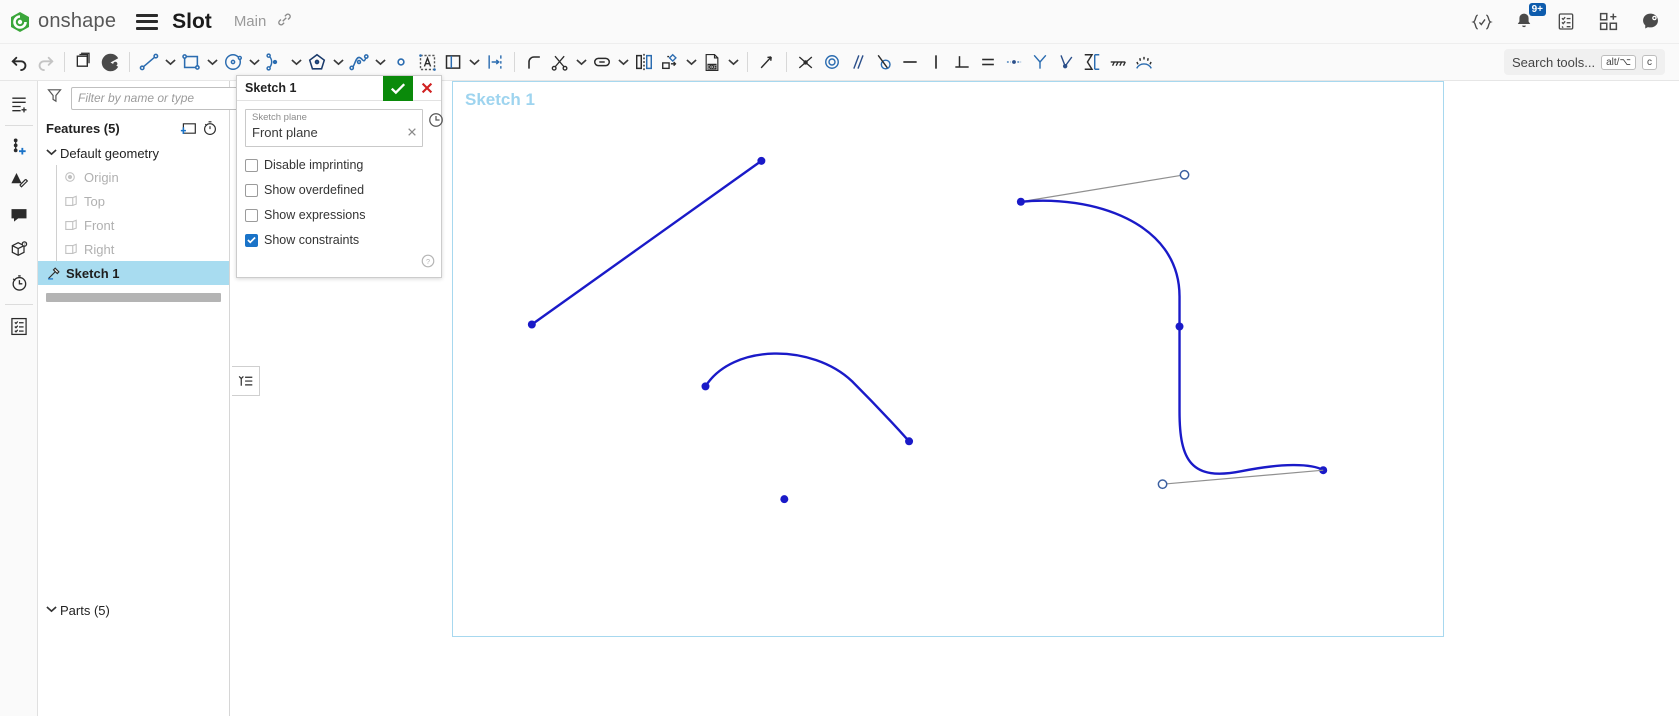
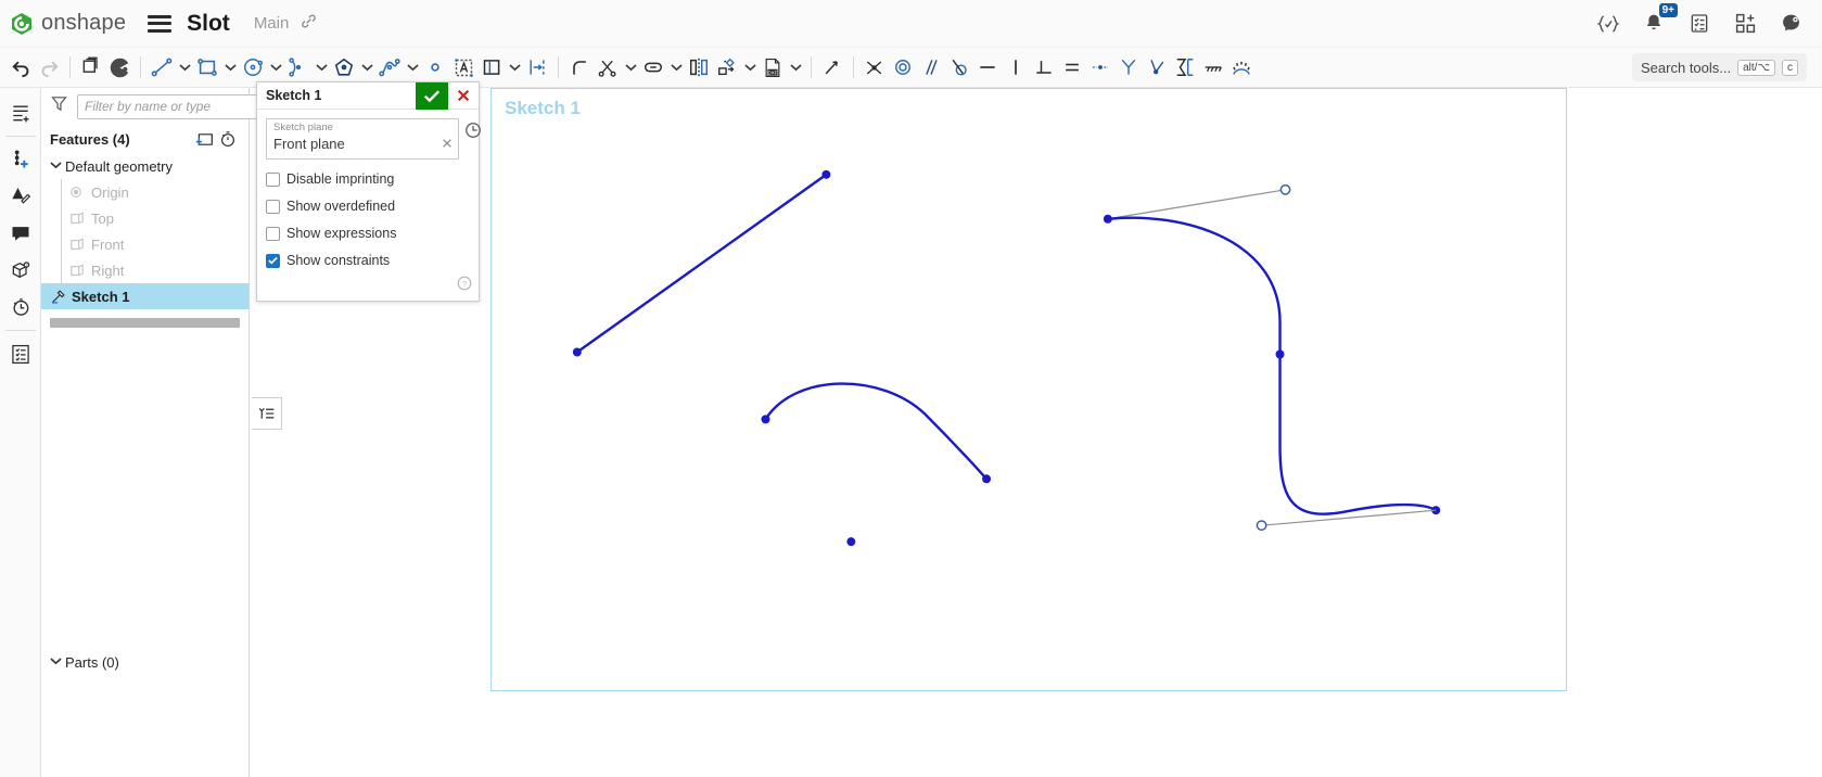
  onshape
  Slot
  Main
  9+
  Search tools...
  alt/⌥
  c
  Filter by name or type
- Features (5)
+ Features (4)
  Default geometry
  Origin
  Top
  Front
  Right
  Sketch 1
- Parts (5)
+ Parts (0)
  Sketch 1
  Sketch plane
  Front plane
  Disable imprinting
  Show overdefined
  Show expressions
  Show constraints
  ?
  Sketch 1
